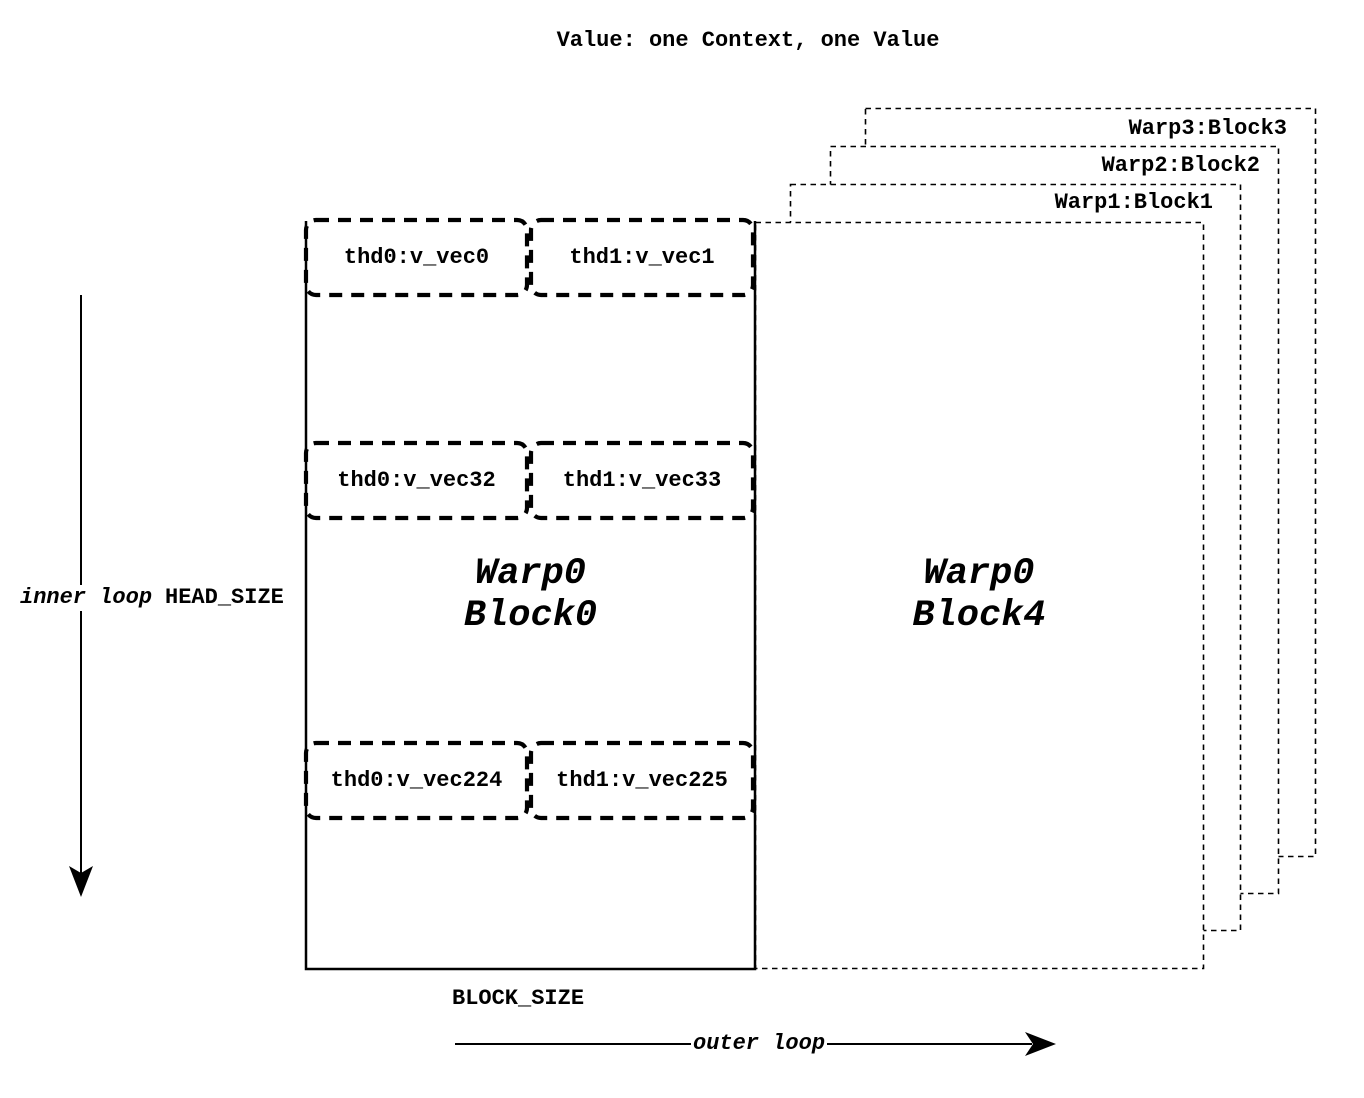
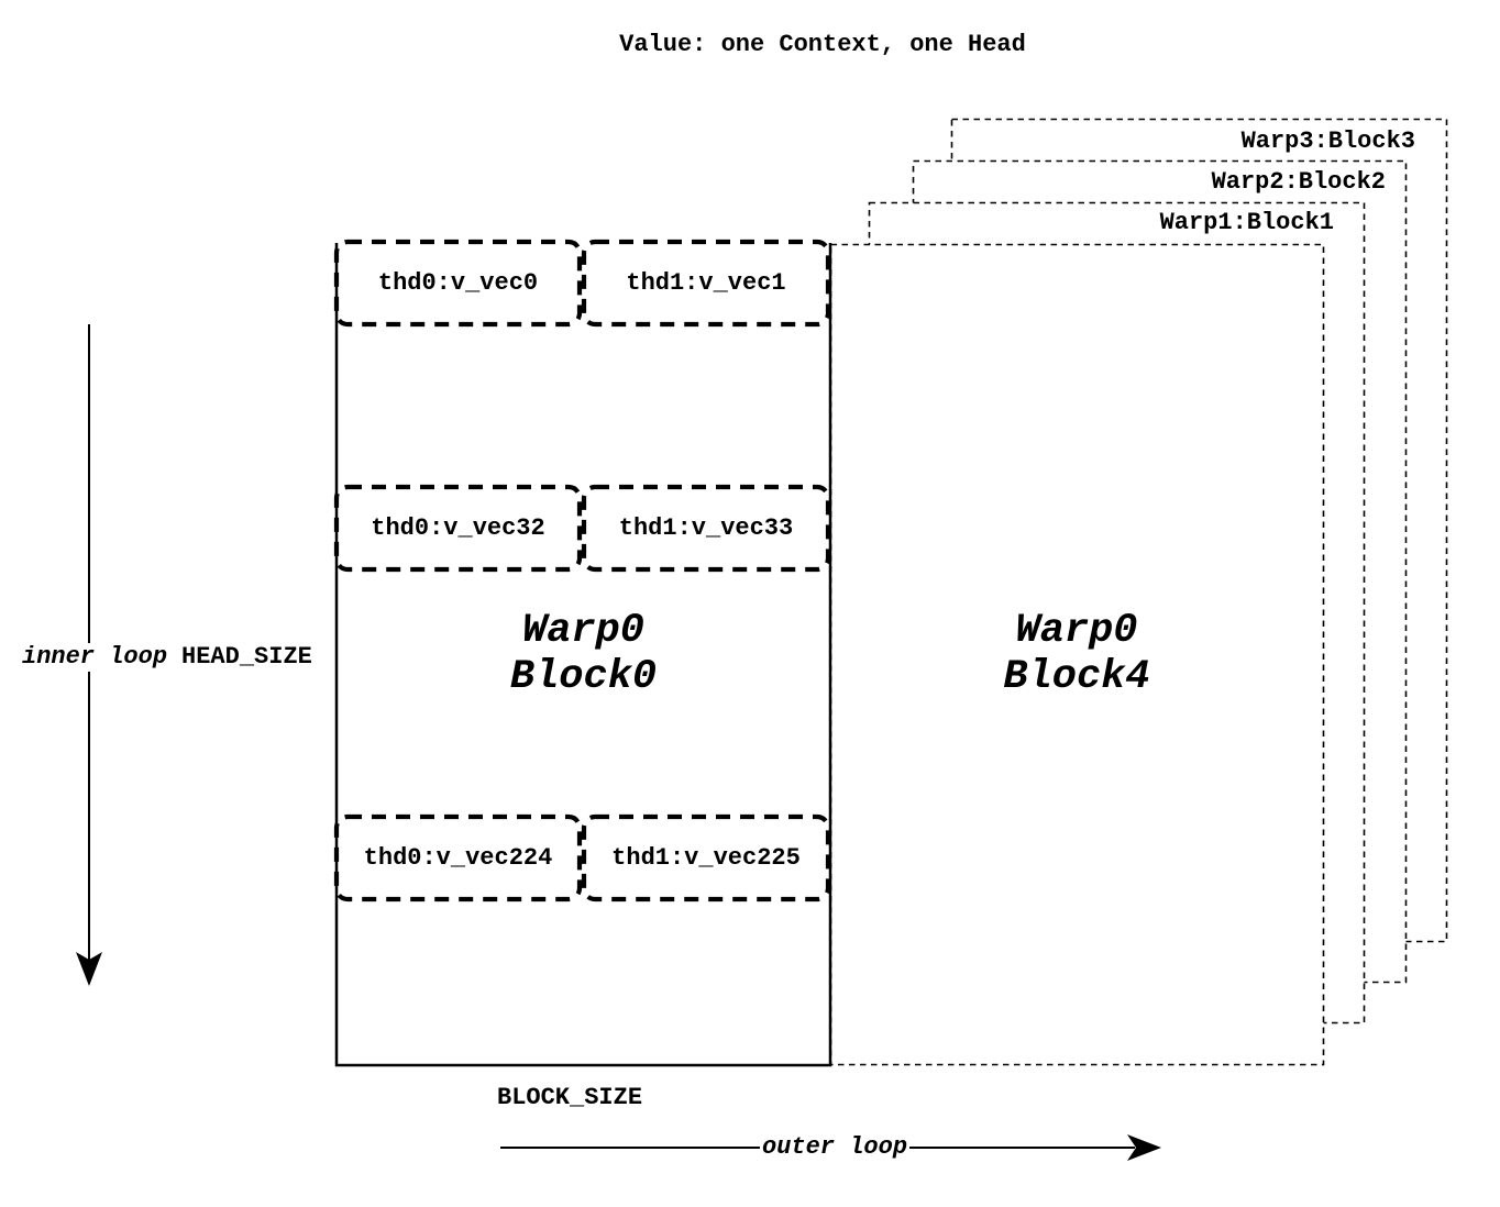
- Value: one Context, one Value
+ Value: one Context, one Head
  Warp3:Block3
  Warp2:Block2
  Warp1:Block1
  thd0:v_vec0
  thd1:v_vec1
  thd0:v_vec32
  thd1:v_vec33
  thd0:v_vec224
  thd1:v_vec225
  Warp0
  Block0
  Warp0
  Block4
  inner loop HEAD_SIZE
  BLOCK_SIZE
  outer loop
